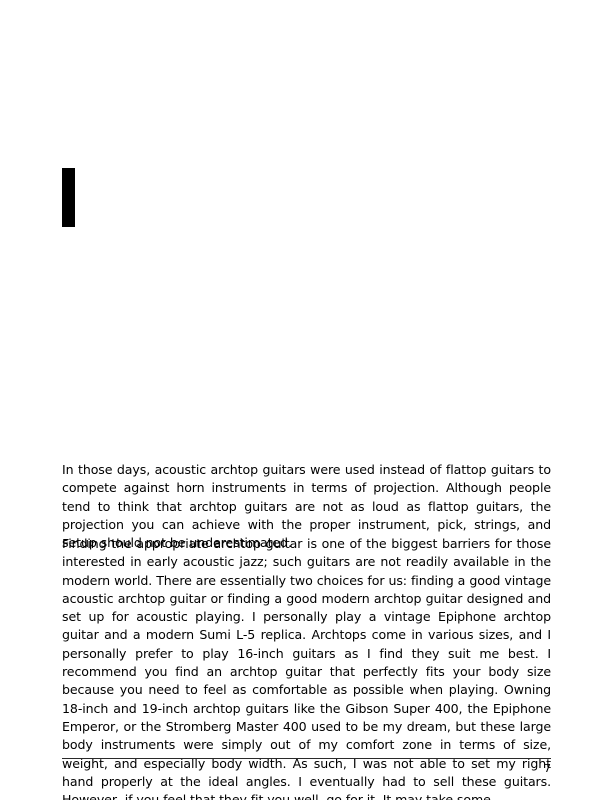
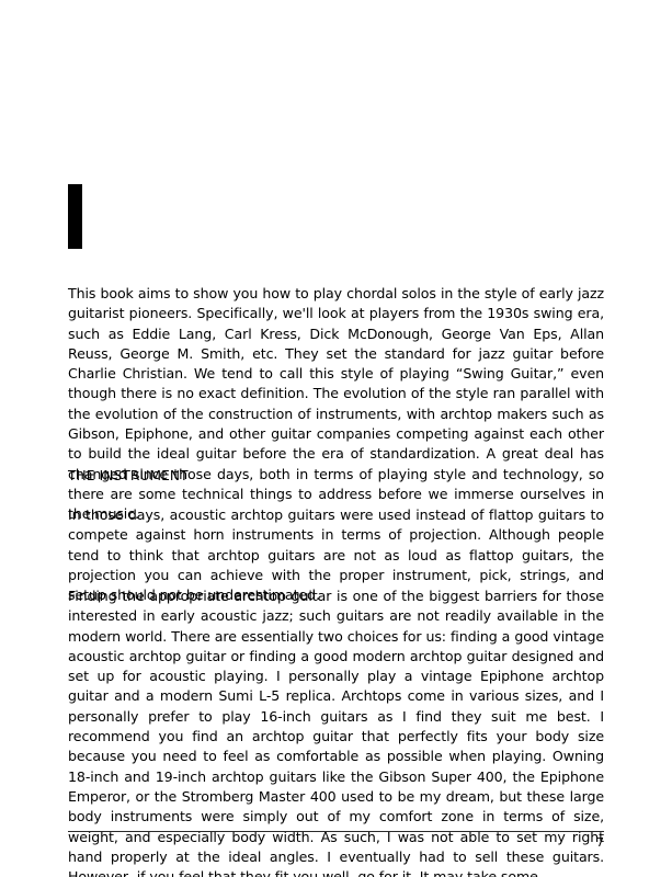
+ This book aims to show you how to play chordal solos in the style of early jazz guitarist pioneers. Specifically, we'll look at players from the 1930s swing era, such as Eddie Lang, Carl Kress, Dick McDonough, George Van Eps, Allan Reuss, George M. Smith, etc. They set the standard for jazz guitar before Charlie Christian. We tend to call this style of playing “Swing Guitar,” even though there is no exact definition. The evolution of the style ran parallel with the evolution of the construction of instruments, with archtop makers such as Gibson, Epiphone, and other guitar companies competing against each other to build the ideal guitar before the era of standardization. A great deal has changed since those days, both in terms of playing style and technology, so there are some technical things to address before we immerse ourselves in the music.
+ THE INSTRUMENT
  In those days, acoustic archtop guitars were used instead of flattop guitars to compete against horn instruments in terms of projection. Although people tend to think that archtop guitars are not as loud as flattop guitars, the projection you can achieve with the proper instrument, pick, strings, and setup should not be underestimated.
  Finding the appropriate archtop guitar is one of the biggest barriers for those interested in early acoustic jazz; such guitars are not readily available in the modern world. There are essentially two choices for us: finding a good vintage acoustic archtop guitar or finding a good modern archtop guitar designed and set up for acoustic playing. I personally play a vintage Epiphone archtop guitar and a modern Sumi L-5 replica. Archtops come in various sizes, and I personally prefer to play 16-inch guitars as I find they suit me best. I recommend you find an archtop guitar that perfectly fits your body size because you need to feel as comfortable as possible when playing. Owning 18-inch and 19-inch archtop guitars like the Gibson Super 400, the Epiphone Emperor, or the Stromberg Master 400 used to be my dream, but these large body instruments were simply out of my comfort zone in terms of size, weight, and especially body width. As such, I was not able to set my right hand properly at the ideal angles. I eventually had to sell these guitars.
  7
